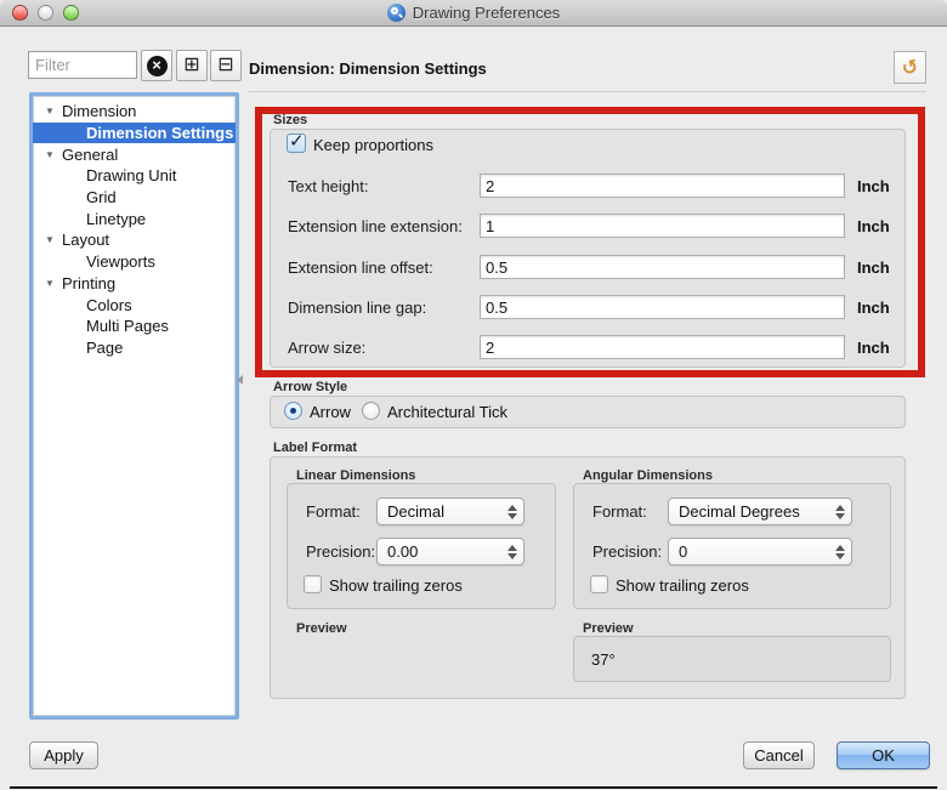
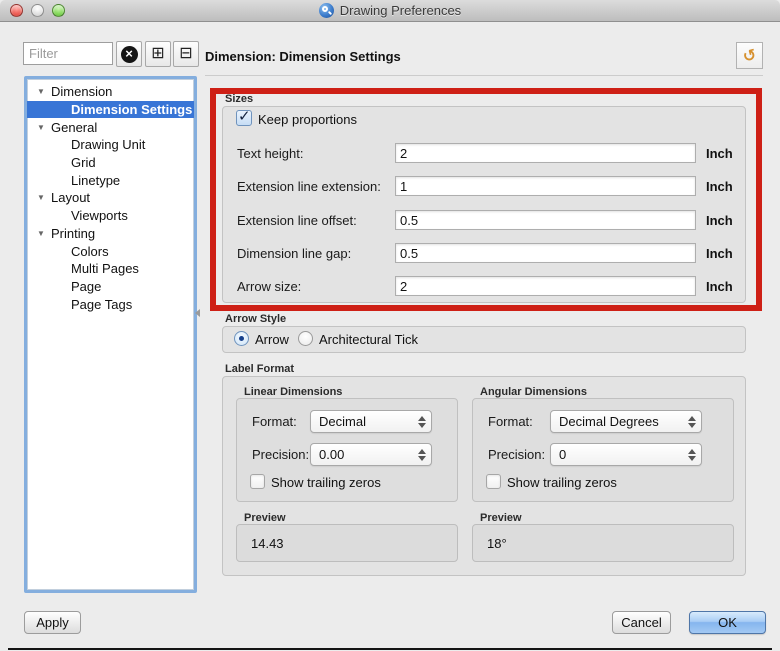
  Drawing Preferences
  Filter
  ×
  ⊞
  ⊟
  Dimension: Dimension Settings
  ▼
  Dimension
  Dimension Settings
  ▼
  General
  Drawing Unit
  Grid
  Linetype
  ▼
  Layout
  Viewports
  ▼
  Printing
  Colors
  Multi Pages
  Page
+ Page Tags
  Sizes
  ✓
  Keep proportions
  Text height:
  2
  Inch
  Extension line extension:
  1
  Inch
  Extension line offset:
  0.5
  Inch
  Dimension line gap:
  0.5
  Inch
  Arrow size:
  2
  Inch
  Arrow Style
  Arrow
  Architectural Tick
  Label Format
  Linear Dimensions
  Format:
  Decimal
  Precision:
  0.00
  Show trailing zeros
  Angular Dimensions
  Format:
  Decimal Degrees
  Precision:
  0
  Show trailing zeros
  Preview
+ 14.43
  Preview
- 37°
+ 18°
  Apply
  Cancel
  OK
